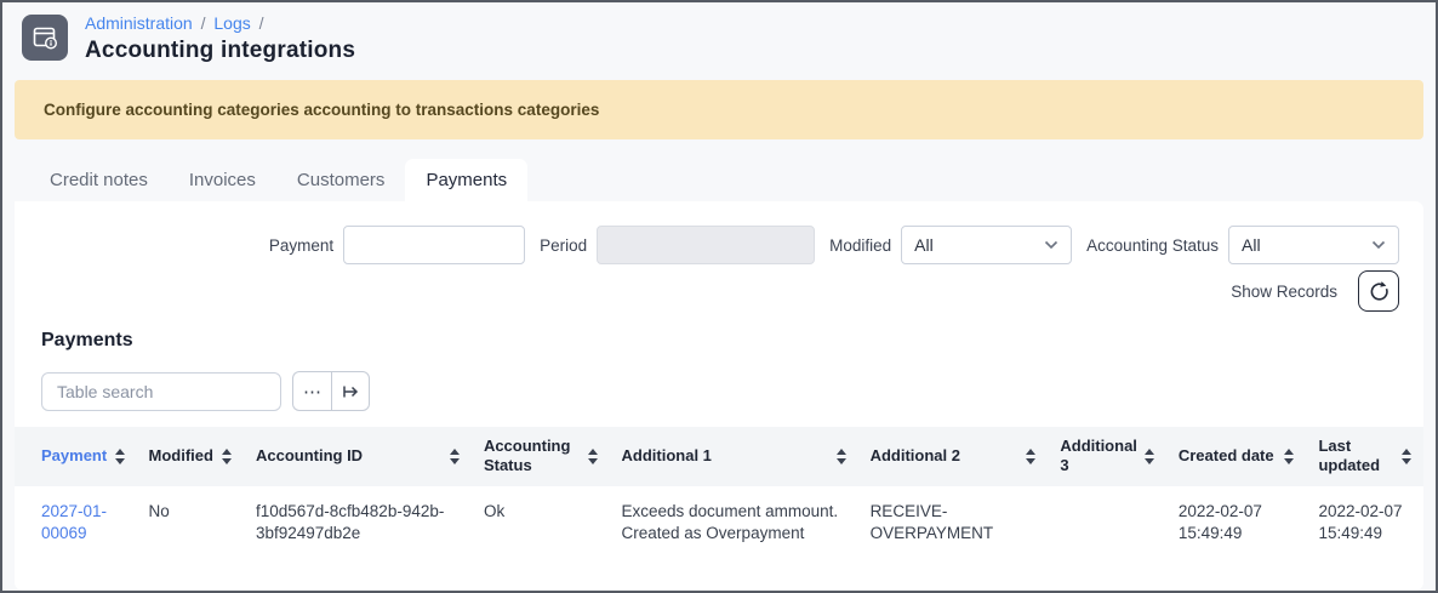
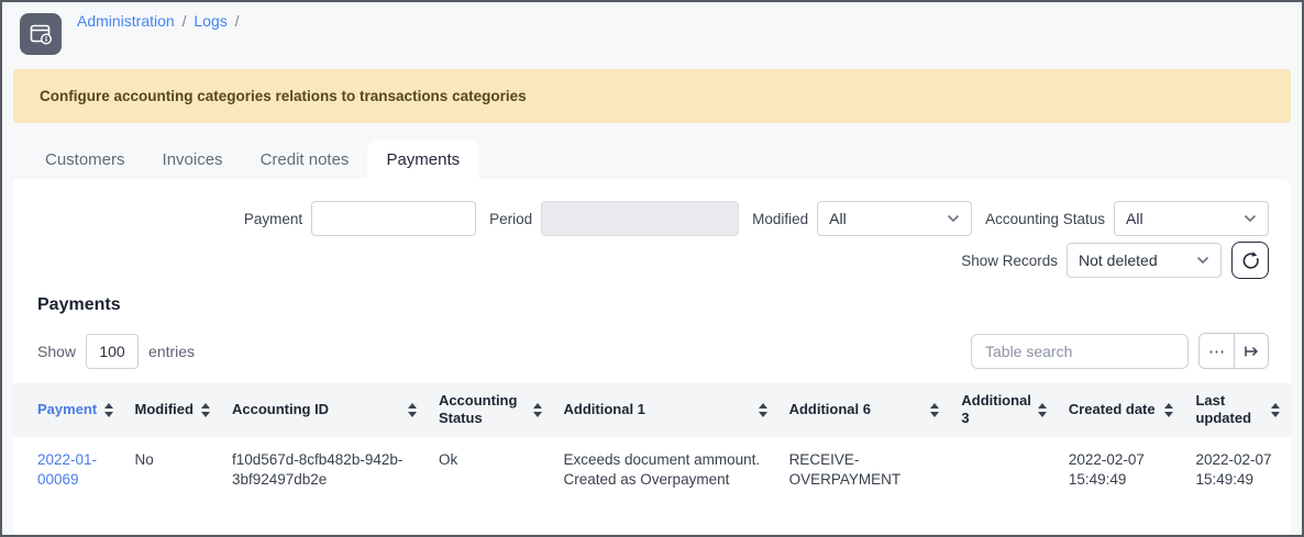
  Administration / Logs /
- Accounting integrations
- Configure accounting categories accounting to transactions categories
+ Configure accounting categories relations to transactions categories
- Credit notes
+ Customers
  Invoices
- Customers
+ Credit notes
  Payments
  Payment
  Period
  Modified
  All
  Accounting Status
  All
  Show Records
+ Not deleted
  Payments
+ Show
+ 100
+ entries
  Table search
  ⋯
- Payment	Modified	Accounting ID	Accounting Status	Additional 1	Additional 2	Additional 3	Created date	Last updated
+ Payment	Modified	Accounting ID	Accounting Status	Additional 1	Additional 6	Additional 3	Created date	Last updated
- 2027-01-00069	No	f10d567d-8cfb482b-942b-3bf92497db2e	Ok	Exceeds document ammount. Created as Overpayment	RECEIVE-OVERPAYMENT		2022-02-07 15:49:49	2022-02-07 15:49:49
+ 2022-01-00069	No	f10d567d-8cfb482b-942b-3bf92497db2e	Ok	Exceeds document ammount. Created as Overpayment	RECEIVE-OVERPAYMENT		2022-02-07 15:49:49	2022-02-07 15:49:49
